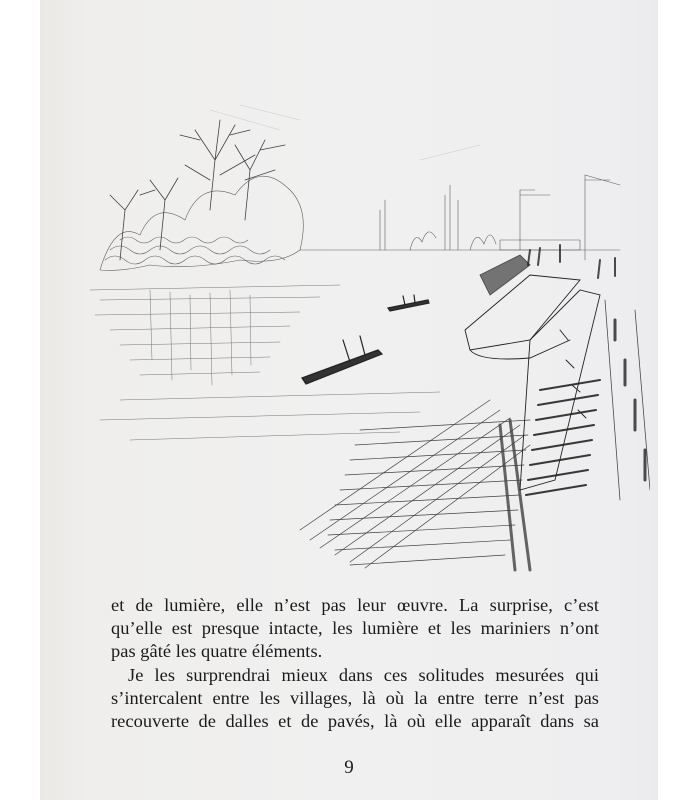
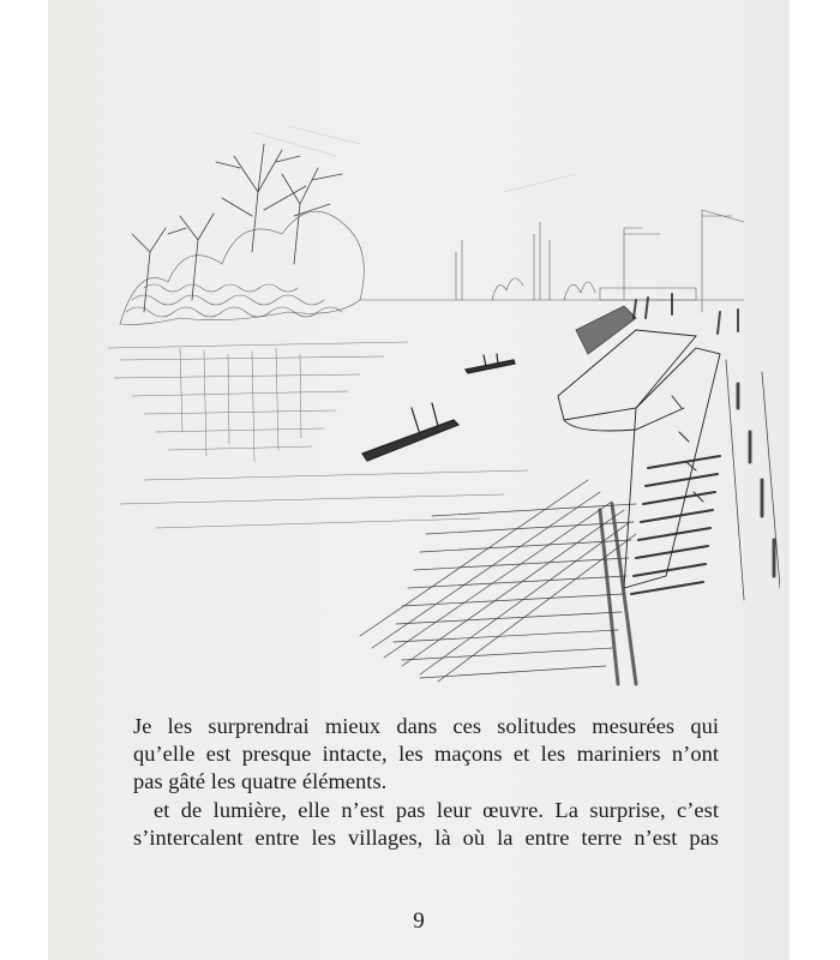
- et de lumière, elle n’est pas leur œuvre. La surprise, c’est
+ Je les surprendrai mieux dans ces solitudes mesurées qui
- qu’elle est presque intacte, les lumière et les mariniers n’ont
+ qu’elle est presque intacte, les maçons et les mariniers n’ont
  pas gâté les quatre éléments.
- Je les surprendrai mieux dans ces solitudes mesurées qui
+ et de lumière, elle n’est pas leur œuvre. La surprise, c’est
  s’intercalent entre les villages, là où la entre terre n’est pas
- recouverte de dalles et de pavés, là où elle apparaît dans sa
  9
